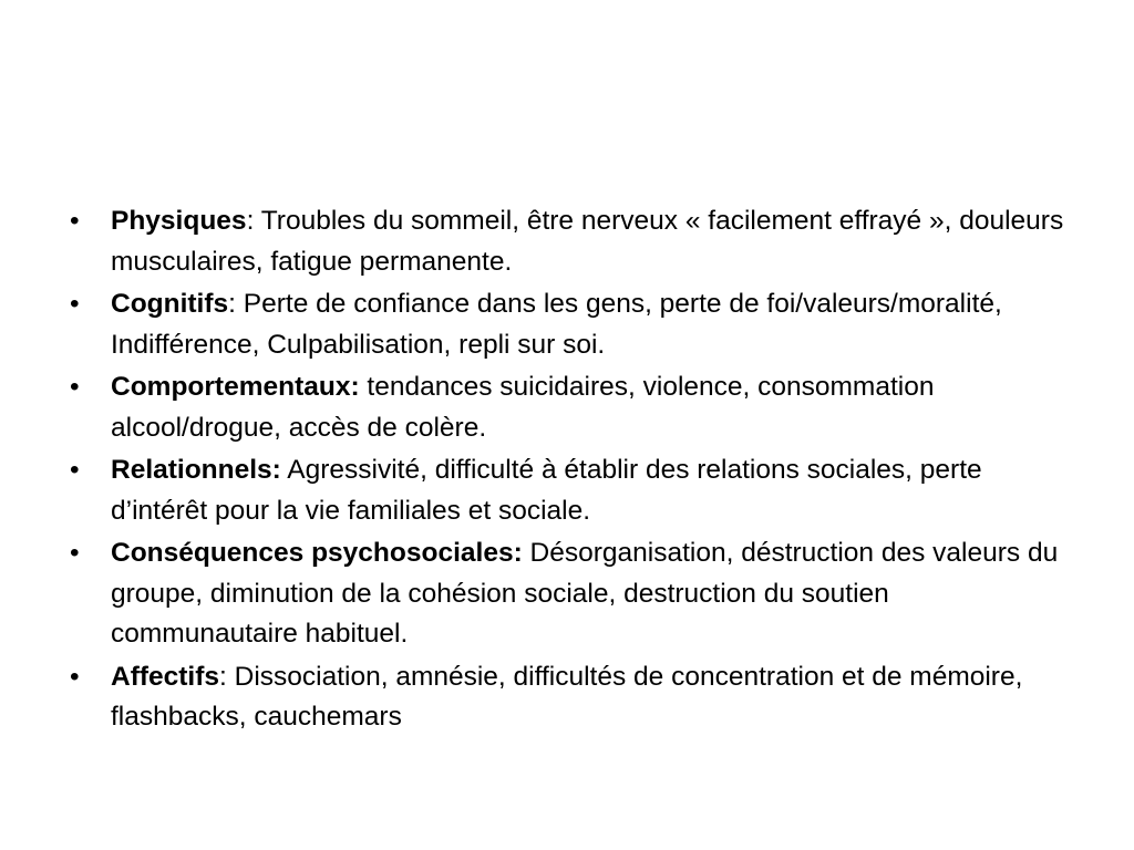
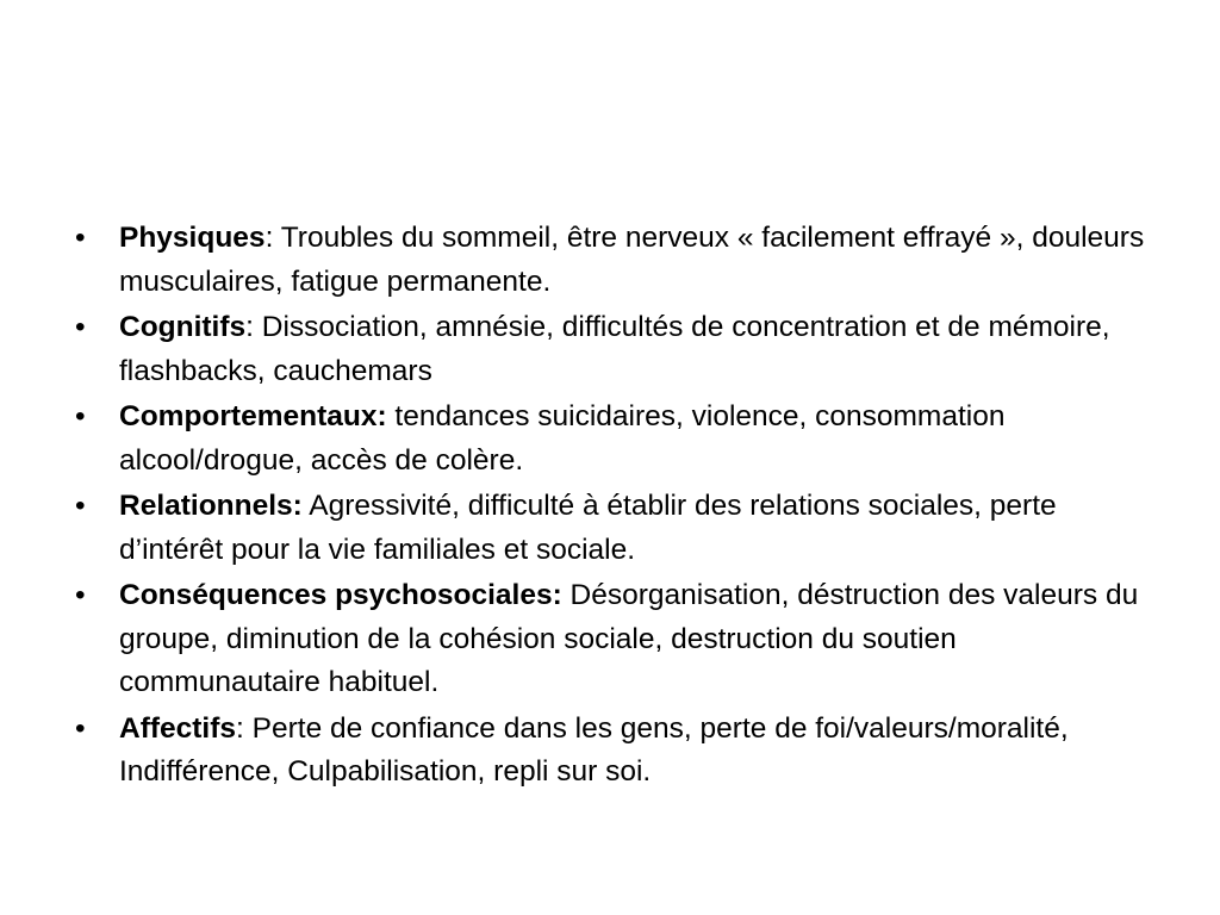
  •
  Physiques: Troubles du sommeil, être nerveux « facilement effrayé », douleurs musculaires, fatigue permanente.
  •
- Cognitifs: Perte de confiance dans les gens, perte de foi/valeurs/moralité, Indifférence, Culpabilisation, repli sur soi.
+ Cognitifs: Dissociation, amnésie, difficultés de concentration et de mémoire, flashbacks, cauchemars
  •
  Comportementaux: tendances suicidaires, violence, consommation alcool/drogue, accès de colère.
  •
  Relationnels: Agressivité, difficulté à établir des relations sociales, perte d’intérêt pour la vie familiales et sociale.
  •
  Conséquences psychosociales: Désorganisation, déstruction des valeurs du groupe, diminution de la cohésion sociale, destruction du soutien communautaire habituel.
  •
- Affectifs: Dissociation, amnésie, difficultés de concentration et de mémoire, flashbacks, cauchemars
+ Affectifs: Perte de confiance dans les gens, perte de foi/valeurs/moralité, Indifférence, Culpabilisation, repli sur soi.
